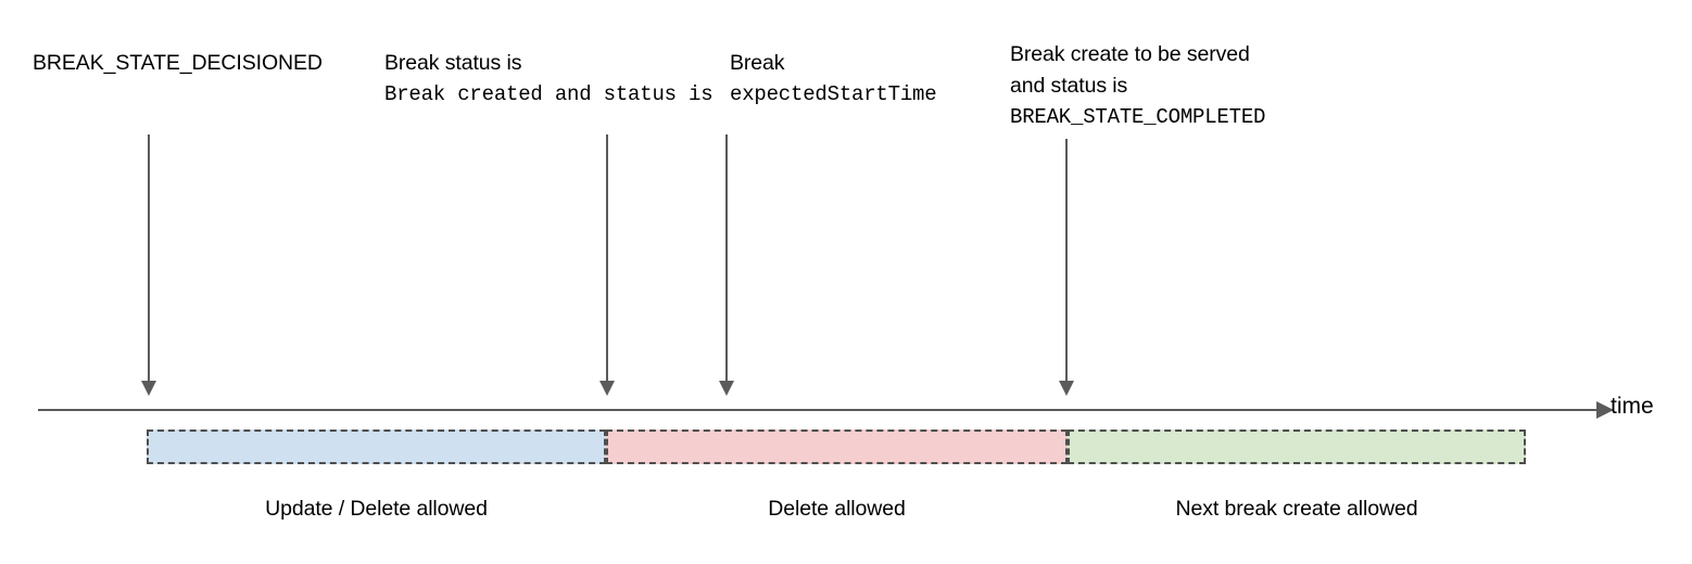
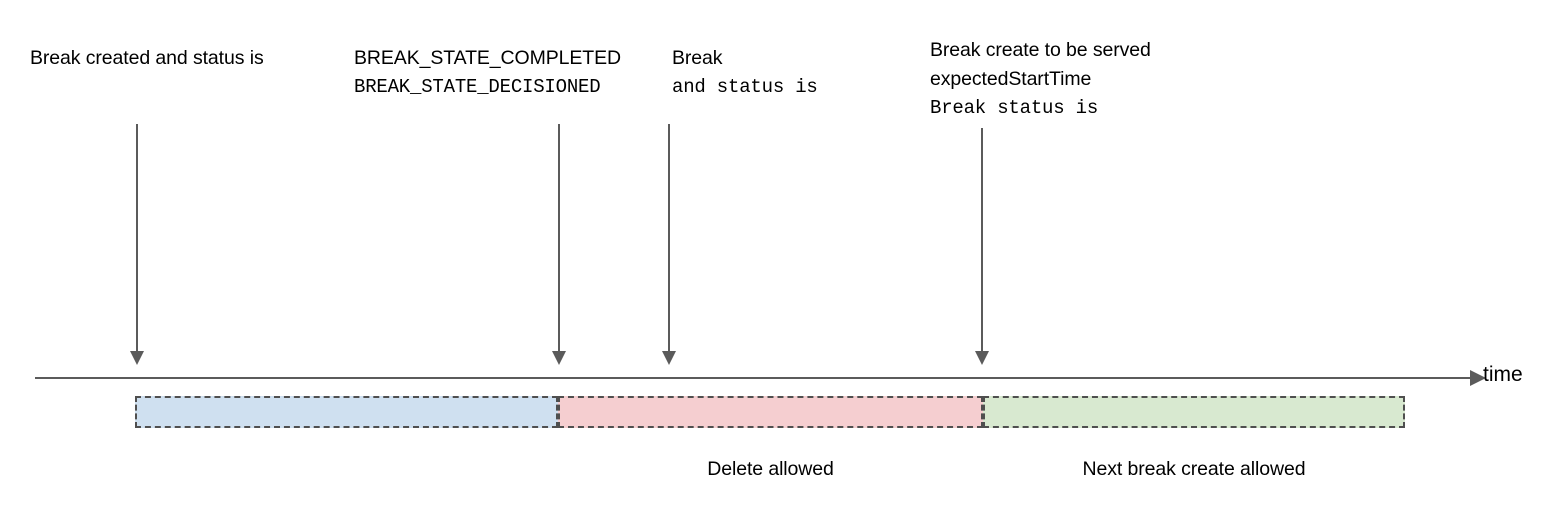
- BREAK_STATE_DECISIONED
+ Break created and status is
- Break status is
+ BREAK_STATE_COMPLETED
- Break created and status is
+ BREAK_STATE_DECISIONED
  Break
- expectedStartTime
+ and status is
  Break create to be served
- and status is
+ expectedStartTime
- BREAK_STATE_COMPLETED
+ Break status is
  time
- Update / Delete allowed
  Delete allowed
  Next break create allowed
